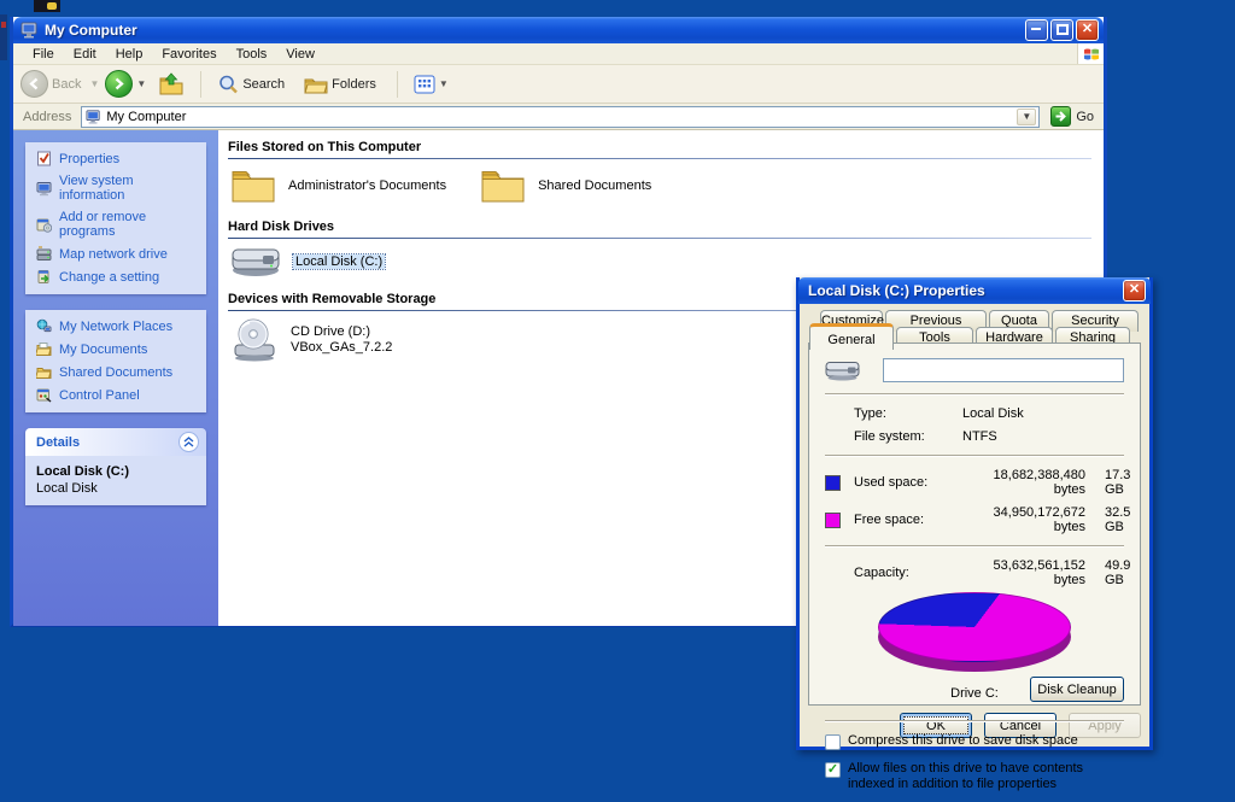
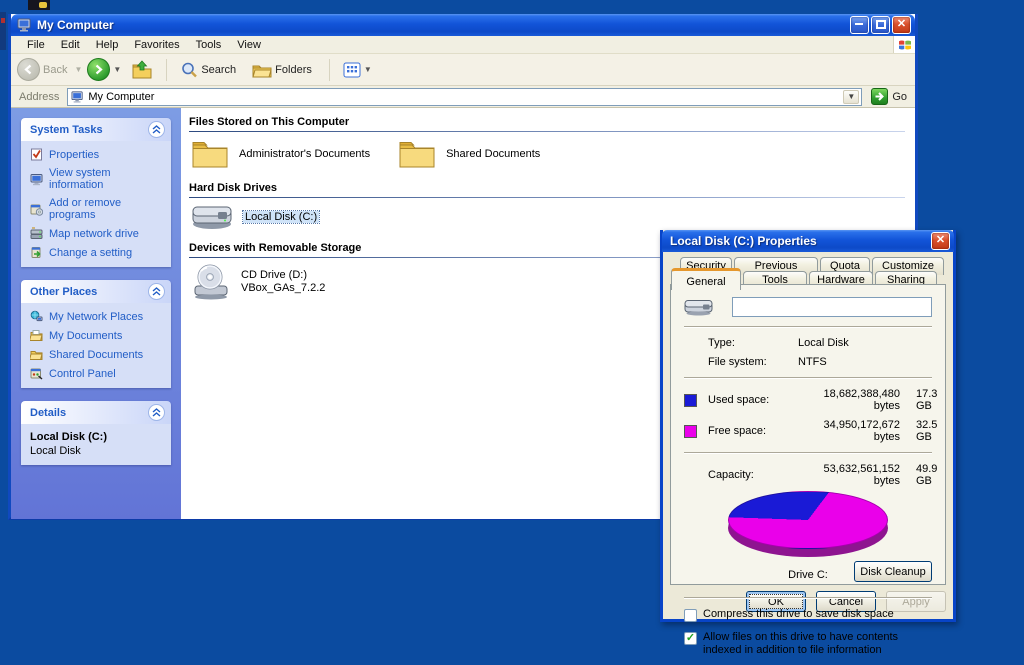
  My Computer
  ✕
  File
  Edit
  Help
  Favorites
  Tools
  View
  Back
  ▼
  ▼
  Search
  Folders
  ▼
  Address
  My Computer
  ▼
  Go
+ System Tasks
  Properties
  View system information
  Add or remove programs
  Map network drive
  Change a setting
+ Other Places
  My Network Places
  My Documents
  Shared Documents
  Control Panel
  Details
  Local Disk (C:)
  Local Disk
  Files Stored on This Computer
  Administrator's Documents
  Shared Documents
  Hard Disk Drives
  Local Disk (C:)
  Devices with Removable Storage
  CD Drive (D:)
  VBox_GAs_7.2.2
  Local Disk (C:) Properties
  ✕
- Customize
+ Security
  Quota
- Security
+ Customize
  General
  Tools
  Hardware
  Sharing
  Type:
  Local Disk
  File system:
  NTFS
  Used space:
  18,682,388,480 bytes
  17.3 GB
  Free space:
  34,950,172,672 bytes
  32.5 GB
  Capacity:
  53,632,561,152 bytes
  49.9 GB
  Drive C:
  Disk Cleanup
  Compress this drive to save disk space
  ✓
- Allow files on this drive to have contents indexed in addition to file properties
+ Allow files on this drive to have contents indexed in addition to file information
  OK
  Cancel
  Apply
